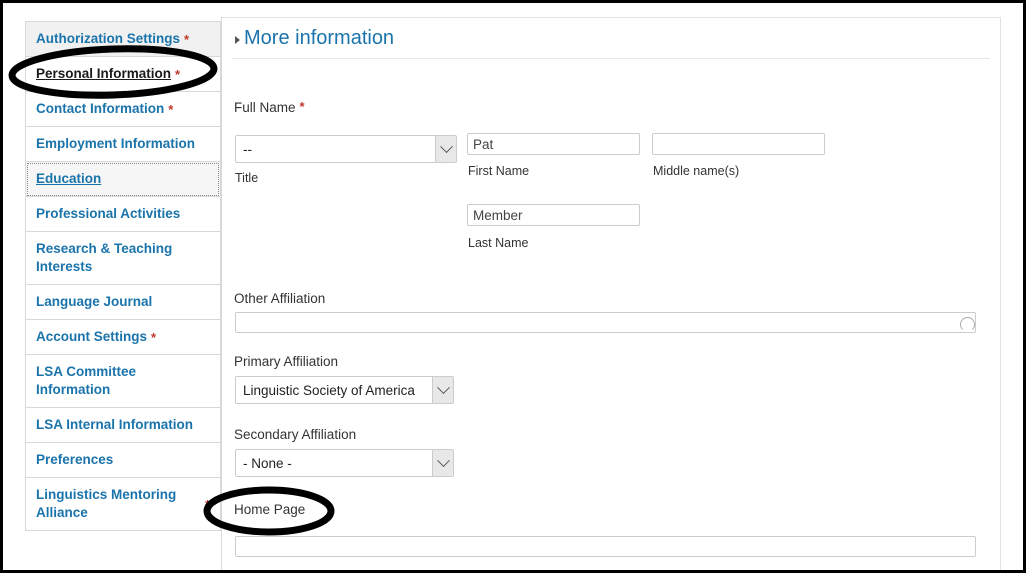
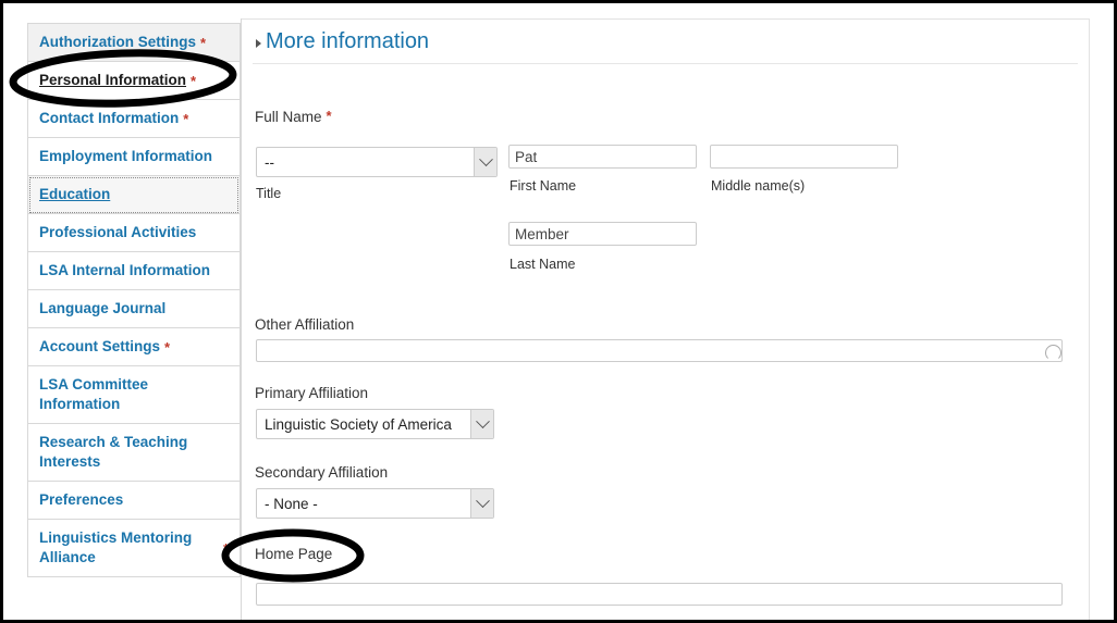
  Authorization Settings
  *
  Personal Information
  *
  Contact Information
  *
  Employment Information
  Education
  Professional Activities
- Research & Teaching Interests
+ LSA Internal Information
  Language Journal
  Account Settings
  *
  LSA Committee Information
- LSA Internal Information
+ Research & Teaching Interests
  Preferences
  Linguistics Mentoring Alliance
  More information
  Full Name *
  --
  Title
  Pat
  First Name
  Middle name(s)
  Member
  Last Name
  Other Affiliation
  Primary Affiliation
  Linguistic Society of America
  Secondary Affiliation
  - None -
  Home Page
